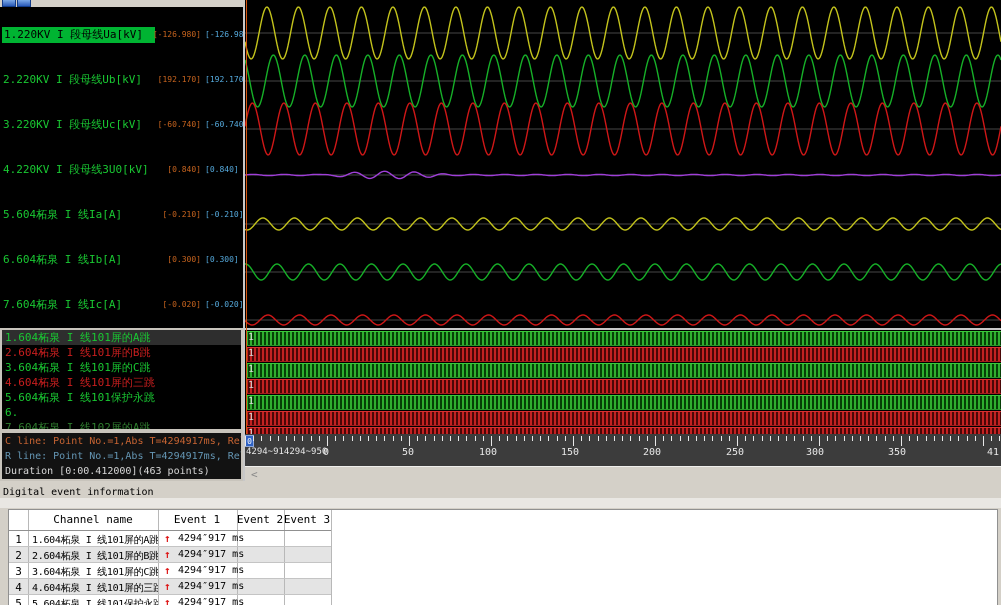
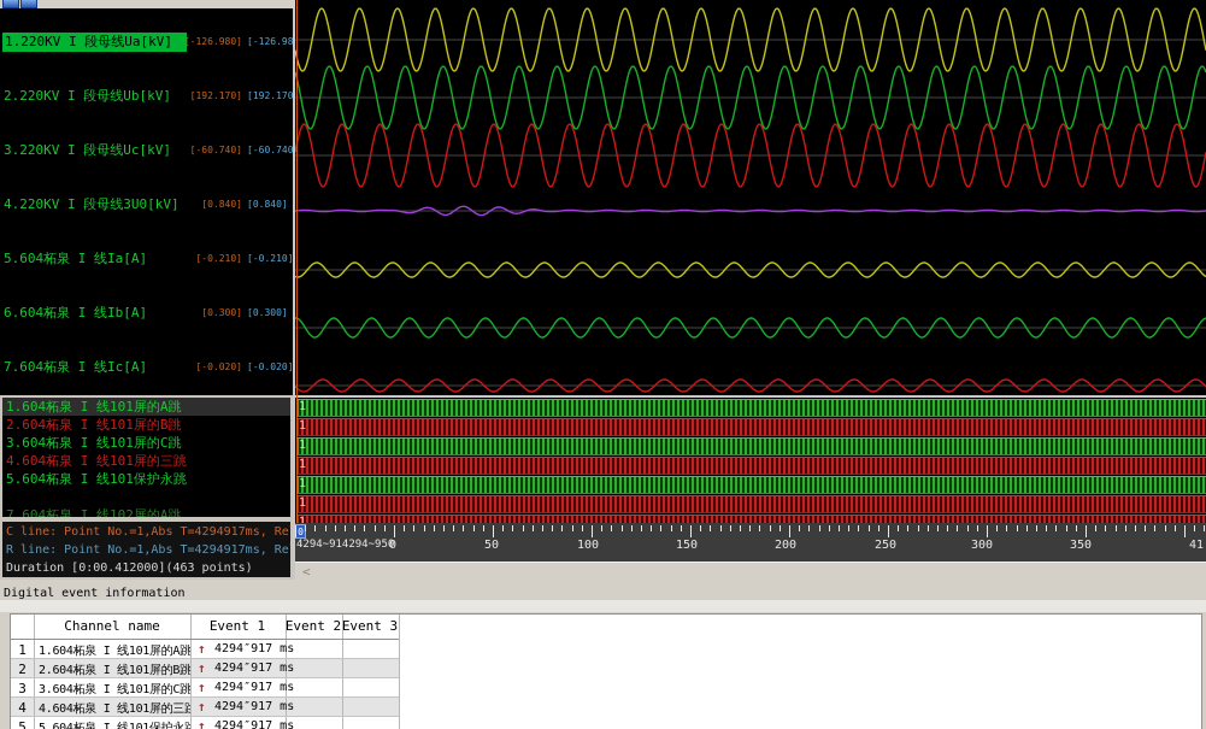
  1.220KV I 段母线Ua[kV]
  [-126.980]
  [-126.98
  2.220KV I 段母线Ub[kV]
  [192.170]
  [192.170
  3.220KV I 段母线Uc[kV]
  [-60.740]
  [-60.740
  4.220KV I 段母线3U0[kV]
  [0.840]
  [0.840]
  5.604柘泉 I 线Ia[A]
  [-0.210]
  [-0.210]
  6.604柘泉 I 线Ib[A]
  [0.300]
  [0.300]
  7.604柘泉 I 线Ic[A]
  [-0.020]
  [-0.020]
  1.604柘泉 I 线101屏的A跳
  2.604柘泉 I 线101屏的B跳
  3.604柘泉 I 线101屏的C跳
  4.604柘泉 I 线101屏的三跳
  5.604柘泉 I 线101保护永跳
- 6.
  7.604柘泉 I 线102屏的A跳
  C line: Point No.=1,Abs T=4294917ms, Re
  R line: Point No.=1,Abs T=4294917ms, Re
  Duration [0:00.412000](463 points)
  1
  1
  1
  1
  1
  1
  0
  4294~914294~950
  0
  50
  100
  150
  200
  250
  300
  350
  41
  <
  Digital event information
  Channel name
  Event 1
  Event 2
  Event 3
  1
  1.604柘泉 I 线101屏的A跳
  ↑
  4294″917 ms
  2
  2.604柘泉 I 线101屏的B跳
  ↑
  4294″917 ms
  3
  3.604柘泉 I 线101屏的C跳
  ↑
  4294″917 ms
  4
  4.604柘泉 I 线101屏的三跳
  ↑
  4294″917 ms
  5
  ↑
  4294″917 ms
